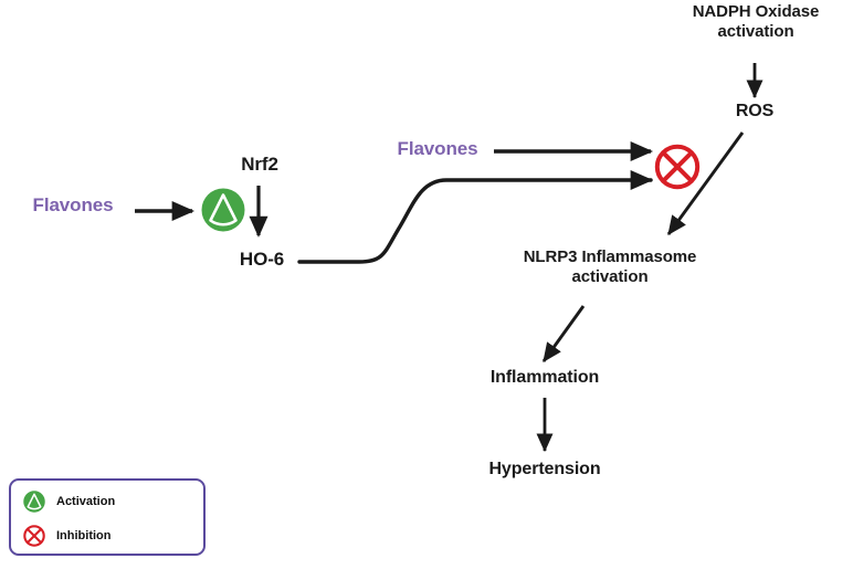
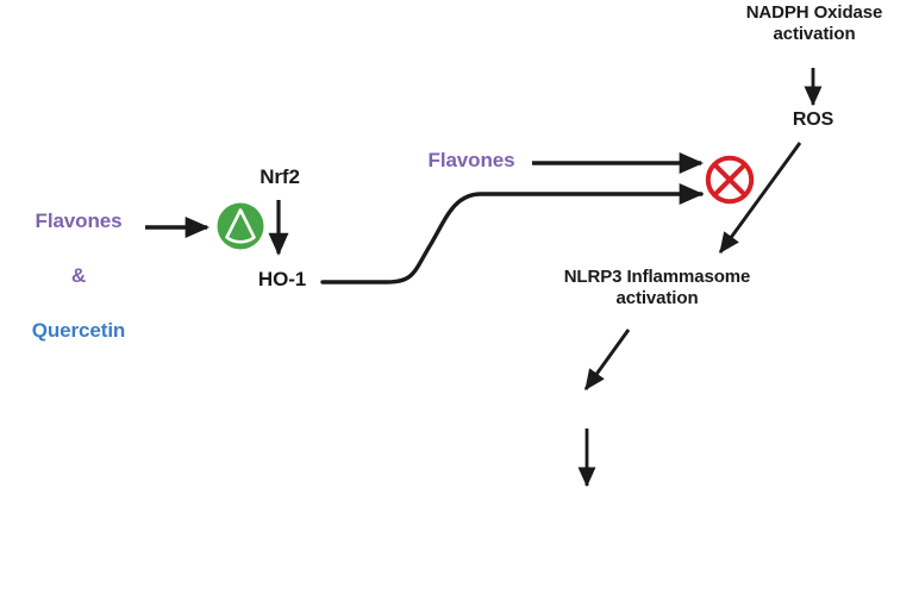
  Flavones
+ &
+ Quercetin
  Nrf2
- HO-6
+ HO-1
  Flavones
  NADPH Oxidase
  activation
  ROS
  NLRP3 Inflammasome
  activation
- Inflammation
- Hypertension
- Activation
- Inhibition
